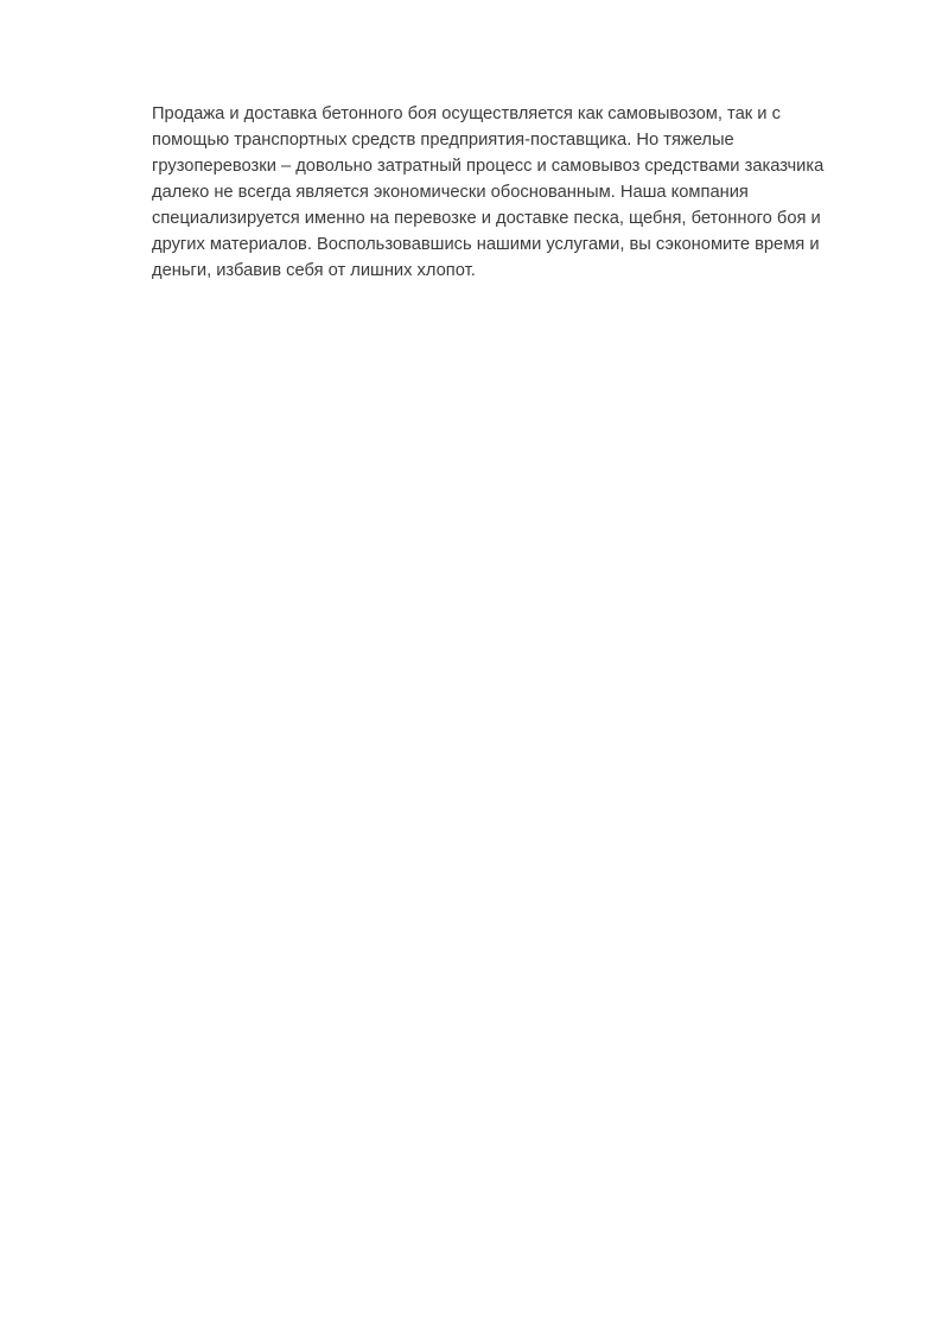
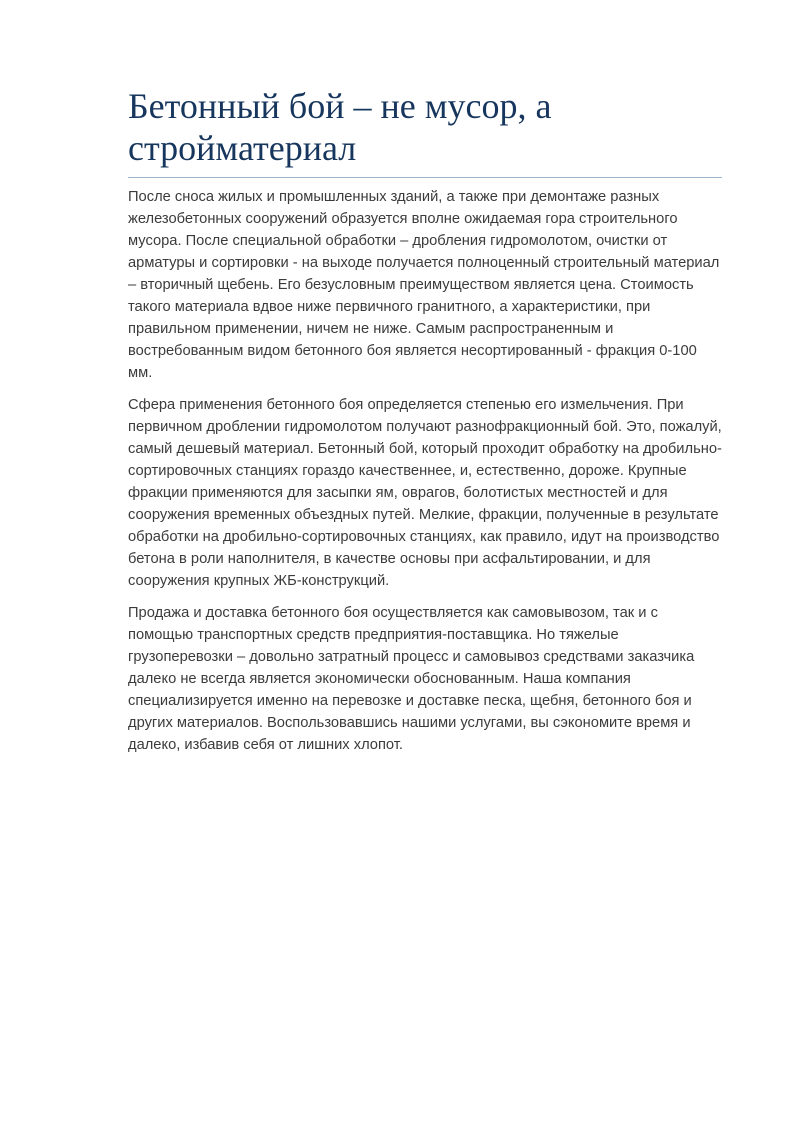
+ Бетонный бой – не мусор, а стройматериал
+ После сноса жилых и промышленных зданий, а также при демонтаже разных железобетонных сооружений образуется вполне ожидаемая гора строительного мусора. После специальной обработки – дробления гидромолотом, очистки от арматуры и сортировки - на выходе получается полноценный строительный материал – вторичный щебень. Его безусловным преимуществом является цена. Стоимость такого материала вдвое ниже первичного гранитного, а характеристики, при правильном применении, ничем не ниже. Самым распространенным и востребованным видом бетонного боя является несортированный - фракция 0-100 мм.
+ Сфера применения бетонного боя определяется степенью его измельчения. При первичном дроблении гидромолотом получают разнофракционный бой. Это, пожалуй, самый дешевый материал. Бетонный бой, который проходит обработку на дробильно-сортировочных станциях гораздо качественнее, и, естественно, дороже. Крупные фракции применяются для засыпки ям, оврагов, болотистых местностей и для сооружения временных объездных путей. Мелкие, фракции, полученные в результате обработки на дробильно-сортировочных станциях, как правило, идут на производство бетона в роли наполнителя, в качестве основы при асфальтировании, и для сооружения крупных ЖБ-конструкций.
- Продажа и доставка бетонного боя осуществляется как самовывозом, так и с помощью транспортных средств предприятия-поставщика. Но тяжелые грузоперевозки – довольно затратный процесс и самовывоз средствами заказчика далеко не всегда является экономически обоснованным. Наша компания специализируется именно на перевозке и доставке песка, щебня, бетонного боя и других материалов. Воспользовавшись нашими услугами, вы сэкономите время и деньги, избавив себя от лишних хлопот.
+ Продажа и доставка бетонного боя осуществляется как самовывозом, так и с помощью транспортных средств предприятия-поставщика. Но тяжелые грузоперевозки – довольно затратный процесс и самовывоз средствами заказчика далеко не всегда является экономически обоснованным. Наша компания специализируется именно на перевозке и доставке песка, щебня, бетонного боя и других материалов. Воспользовавшись нашими услугами, вы сэкономите время и далеко, избавив себя от лишних хлопот.
